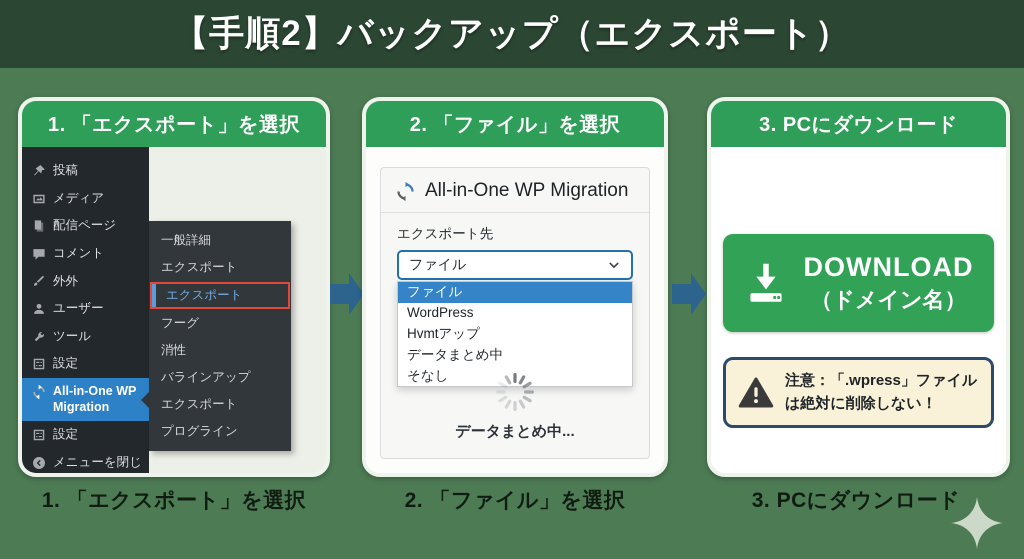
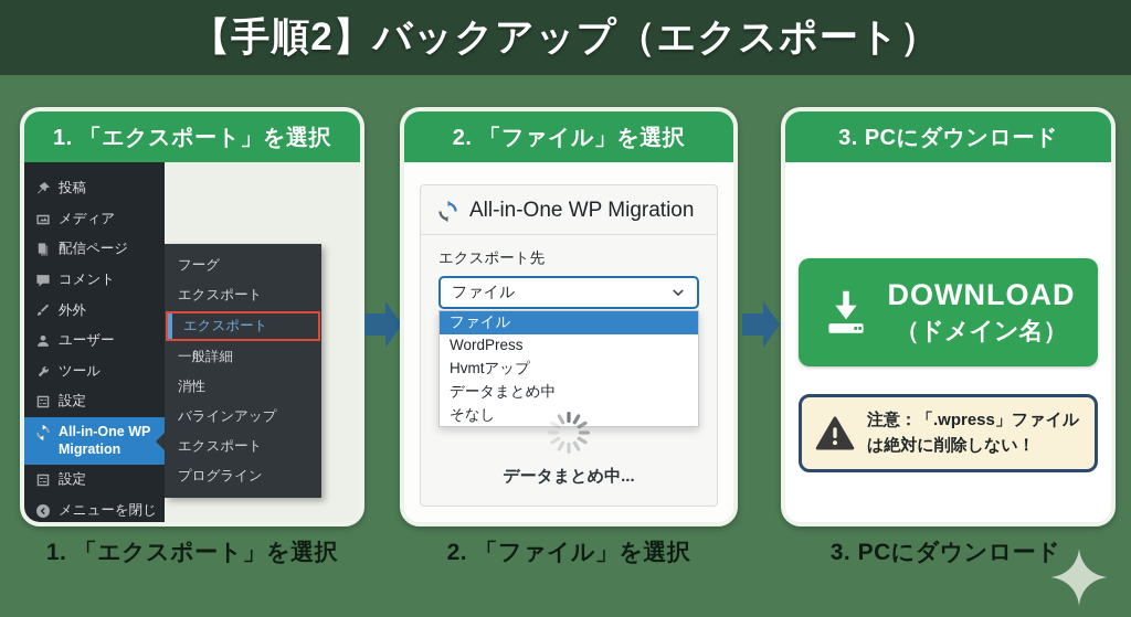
  【手順2】バックアップ（エクスポート）
  1. 「エクスポート」を選択
  投稿
  メディア
  配信ページ
  コメント
  外外
  ユーザー
  ツール
  設定
  All-in-One WP Migration
  設定
  メニューを閉じ
- 一般詳細
+ フーグ
  エクスポート
  エクスポート
- フーグ
+ 一般詳細
  消性
  バラインアップ
  エクスポート
  プログライン
  2. 「ファイル」を選択
  All-in-One WP Migration
  エクスポート先
  ファイル
  ファイル
  WordPress
  Hvmtアップ
  データまとめ中
  そなし
  データまとめ中...
  3. PCにダウンロード
  DOWNLOAD
  （ドメイン名）
  注意：「.wpress」ファイルは絶対に削除しない！
  1. 「エクスポート」を選択
  2. 「ファイル」を選択
  3. PCにダウンロード
